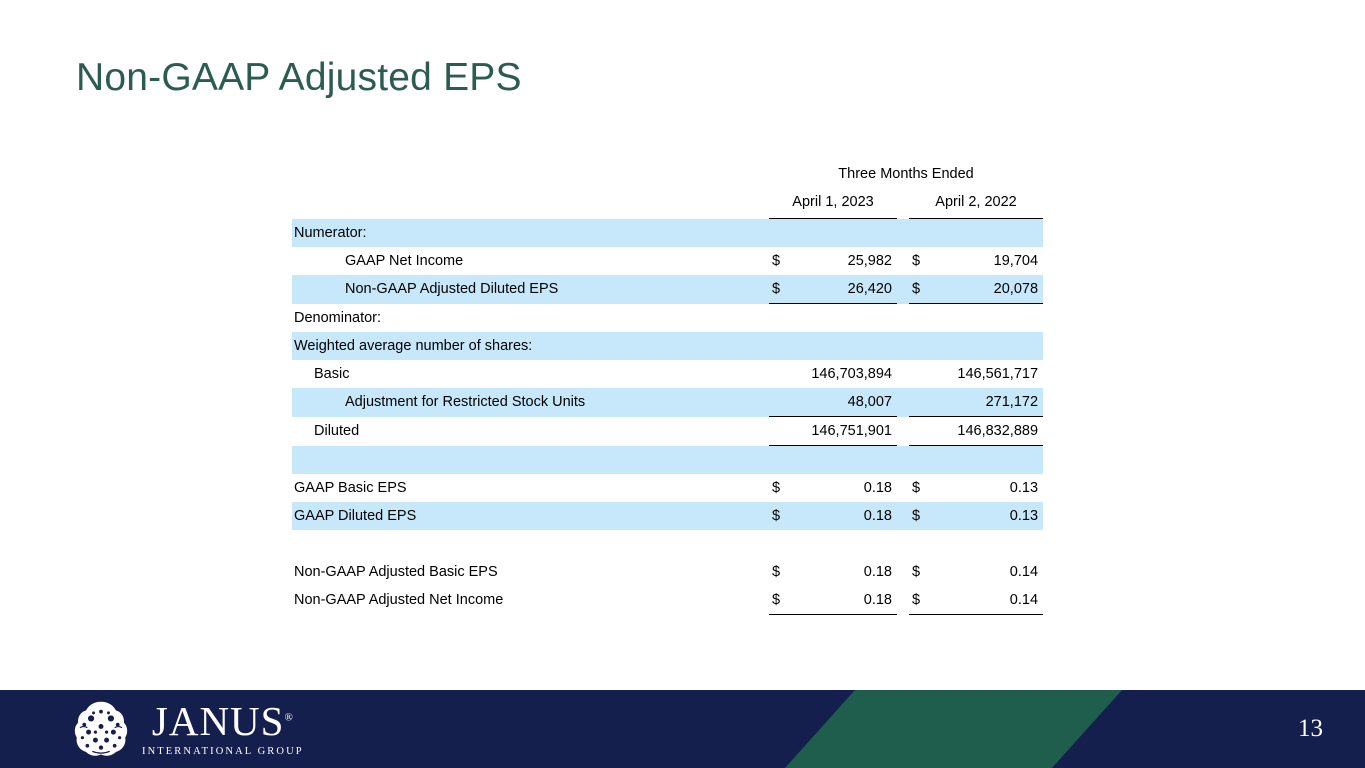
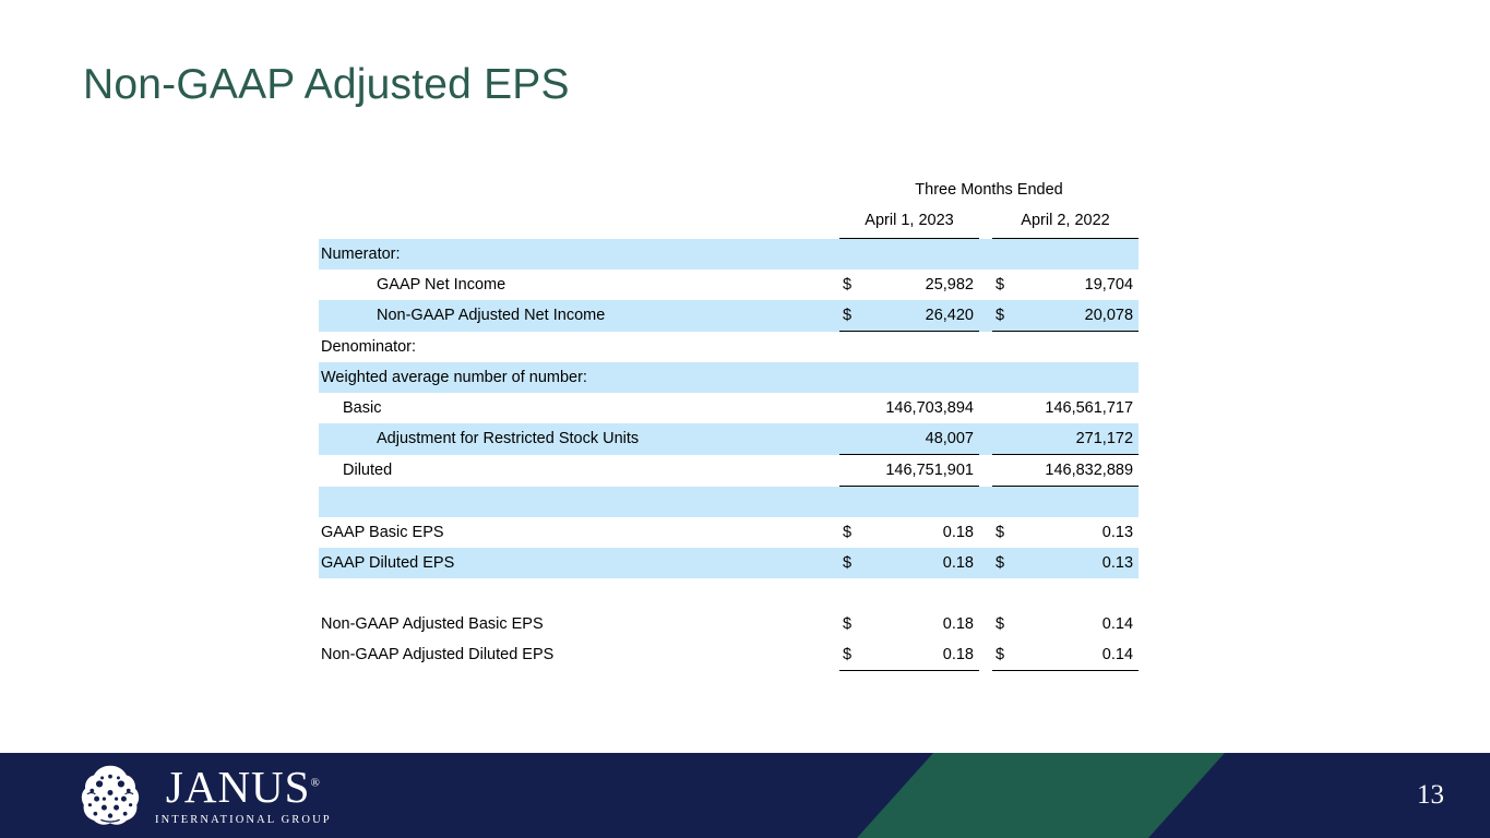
  Non-GAAP Adjusted EPS
  	Three Months Ended
  	April 1, 2023		April 2, 2022
  Numerator:
  GAAP Net Income	$	25,982		$	19,704
- Non-GAAP Adjusted Diluted EPS	$	26,420		$	20,078
+ Non-GAAP Adjusted Net Income	$	26,420		$	20,078
  Denominator:
- Weighted average number of shares:
+ Weighted average number of number:
  Basic		146,703,894			146,561,717
  Adjustment for Restricted Stock Units		48,007			271,172
  Diluted		146,751,901			146,832,889
  GAAP Basic EPS	$	0.18		$	0.13
  GAAP Diluted EPS	$	0.18		$	0.13
  Non-GAAP Adjusted Basic EPS	$	0.18		$	0.14
- Non-GAAP Adjusted Net Income	$	0.18		$	0.14
+ Non-GAAP Adjusted Diluted EPS	$	0.18		$	0.14
  JANUS®
  INTERNATIONAL GROUP
  13
